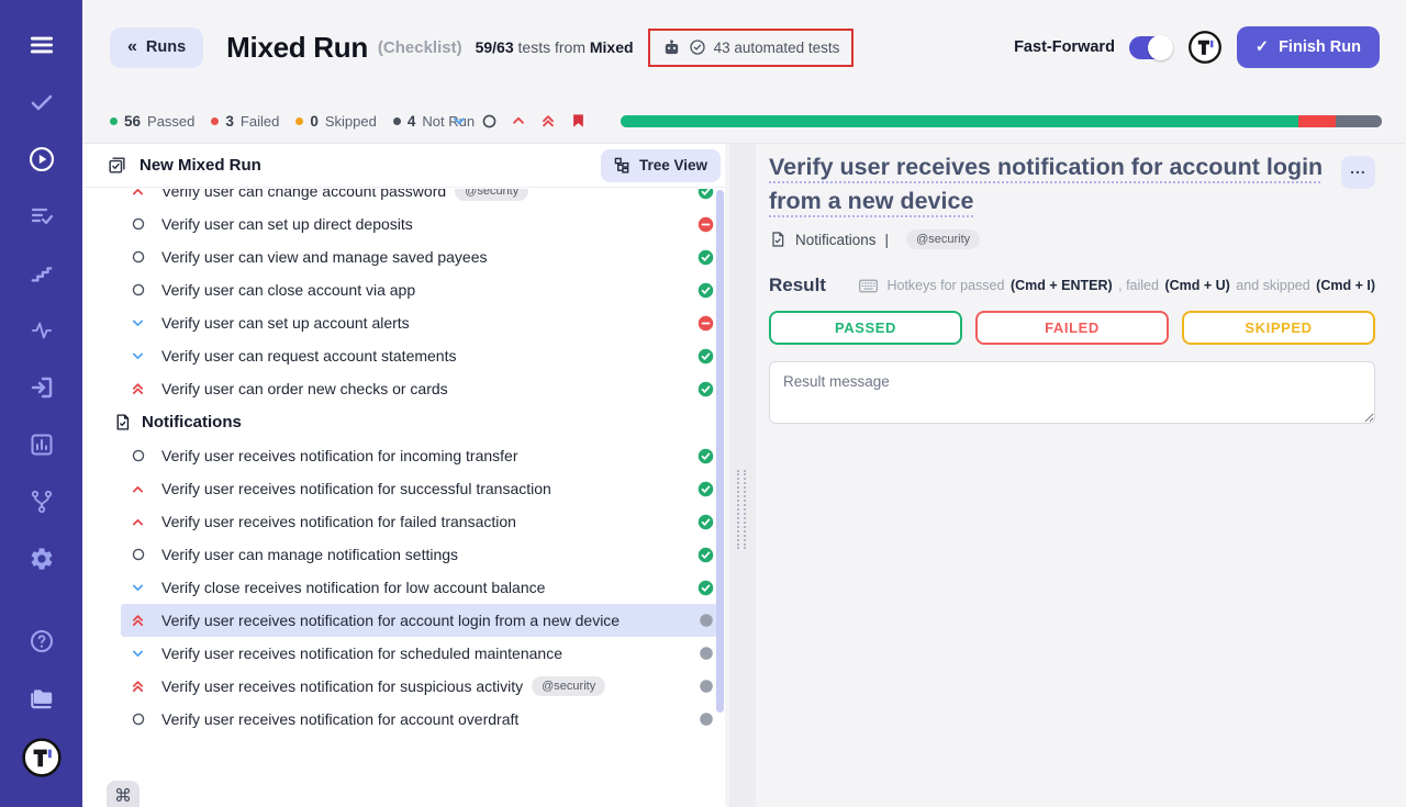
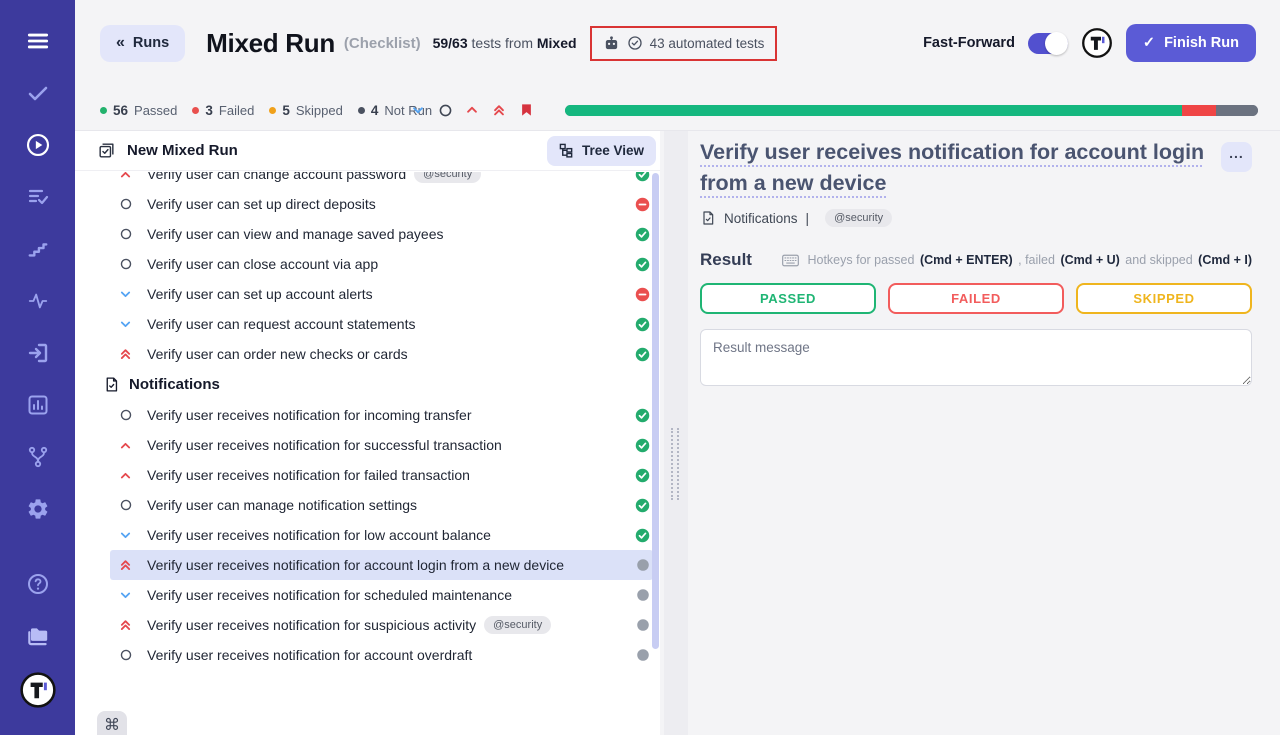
  «
  Runs
  Mixed Run
  (Checklist)
  59/63 tests from Mixed
  43 automated tests
  Fast-Forward
  ✓
  Finish Run
  56
  Passed
  3
  Failed
- 0
+ 5
  Skipped
  4
  Not Rn
  New Mixed Run
  Tree View
  Verify user can change account password
  @security
  Verify user can set up direct deposits
  Verify user can view and manage saved payees
  Verify user can close account via app
  Verify user can set up account alerts
  Verify user can request account statements
  Verify user can order new checks or cards
  Notifications
  Verify user receives notification for incoming transfer
  Verify user receives notification for successful transaction
  Verify user receives notification for failed transaction
  Verify user can manage notification settings
- Verify close receives notification for low account balance
+ Verify user receives notification for low account balance
  Verify user receives notification for account login from a new device
  Verify user receives notification for scheduled maintenance
  Verify user receives notification for suspicious activity
  @security
  Verify user receives notification for account overdraft
  ⌘
  Verify user receives notification for account login from a new device
  ...
  Notifications
  |
  @security
  Result
  Hotkeys for passed
  (Cmd + ENTER)
  , failed
  (Cmd + U)
  and skipped
  (Cmd + I)
  PASSED
  FAILED
  SKIPPED
  Result message
